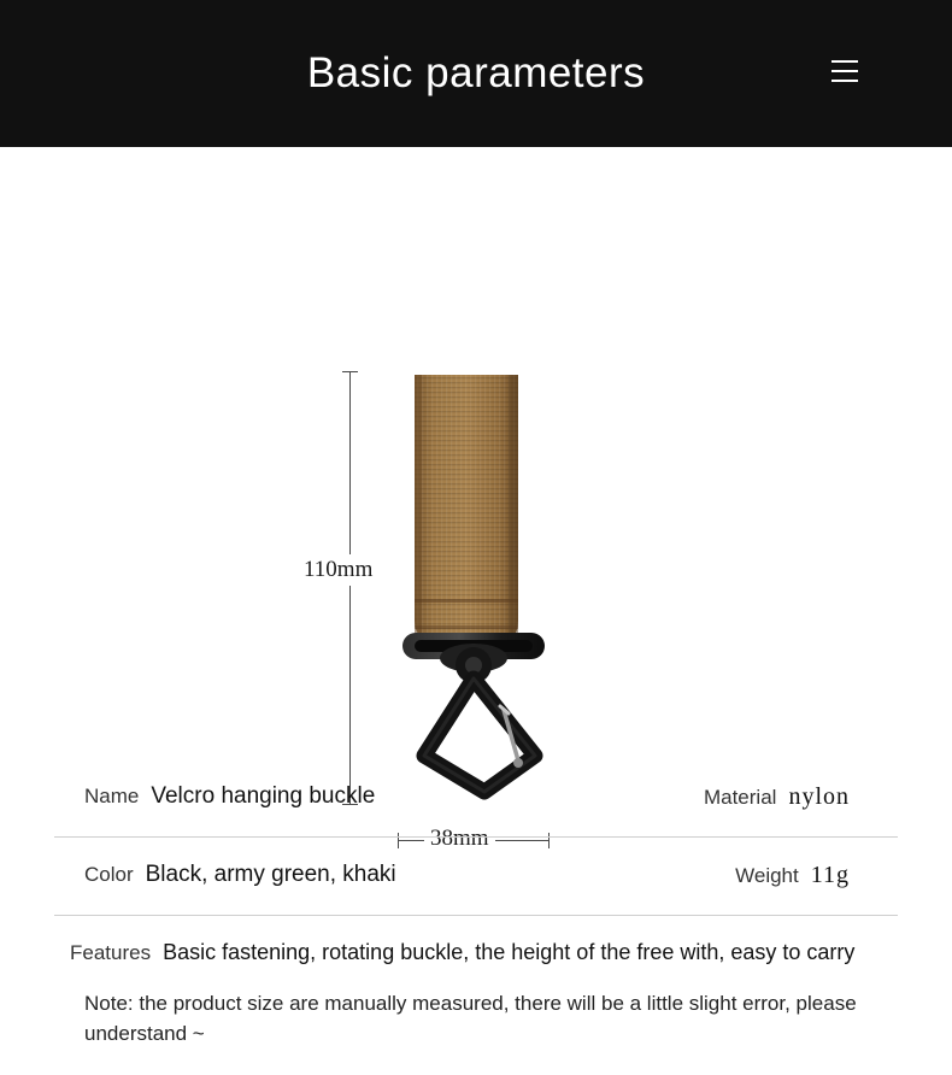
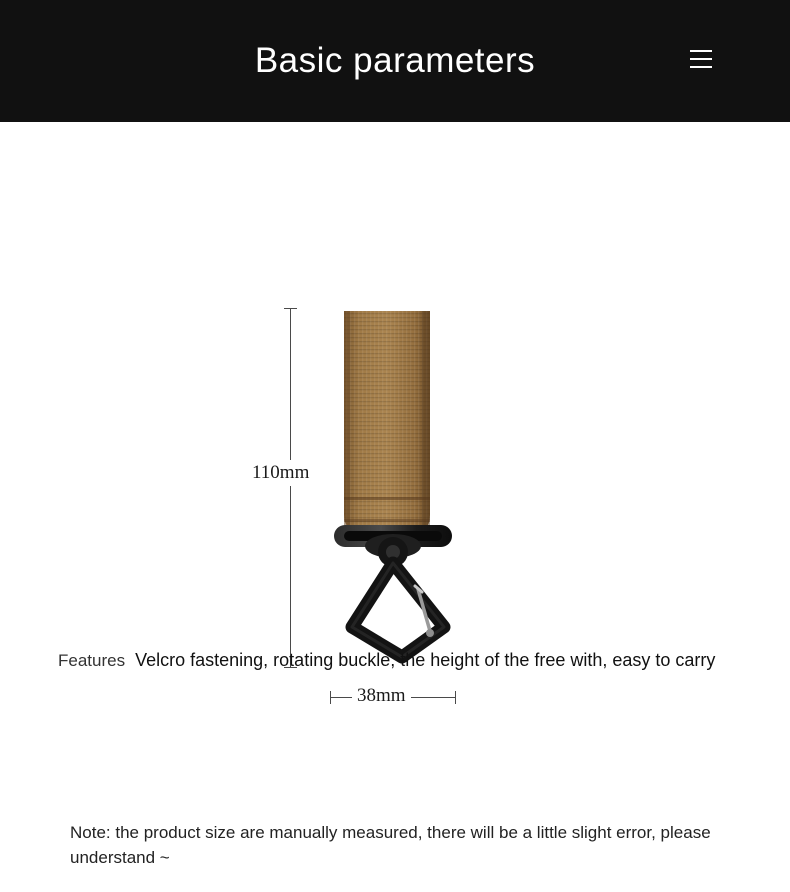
  Basic parameters
  110mm
  38mm
- Name
- Velcro hanging buckle
- Material
- nylon
- Color
- Black, army green, khaki
- Weight
- 11g
  Features
- Basic fastening, rotating buckle, the height of the free with, easy to carry
+ Velcro fastening, rotating buckle, the height of the free with, easy to carry
  Note: the product size are manually measured, there will be a little slight error, please understand ~
